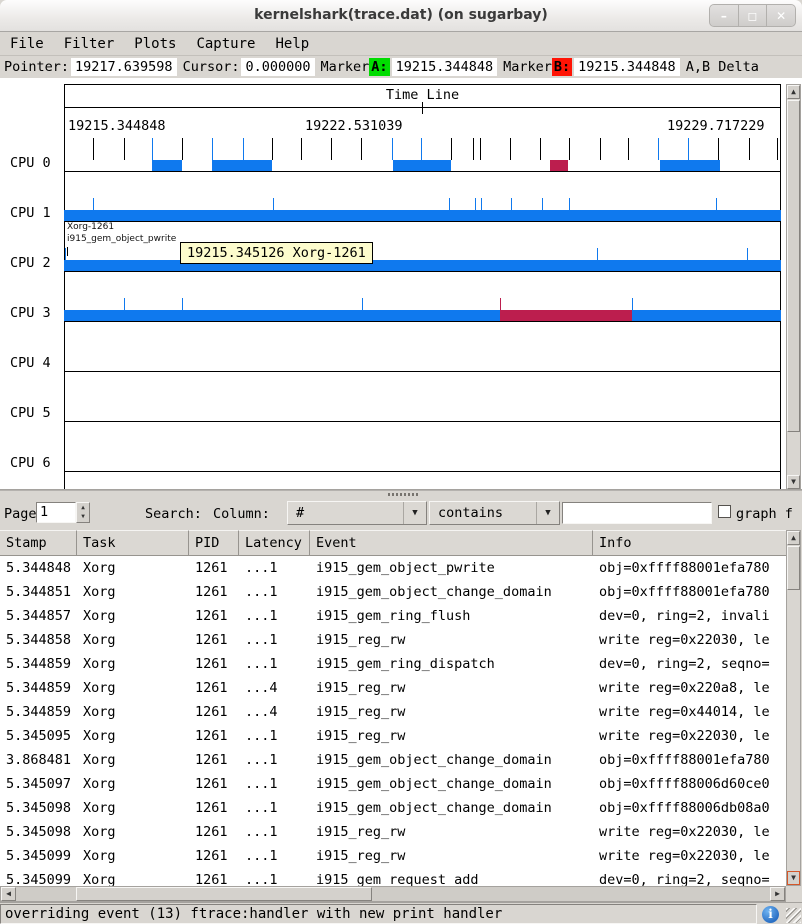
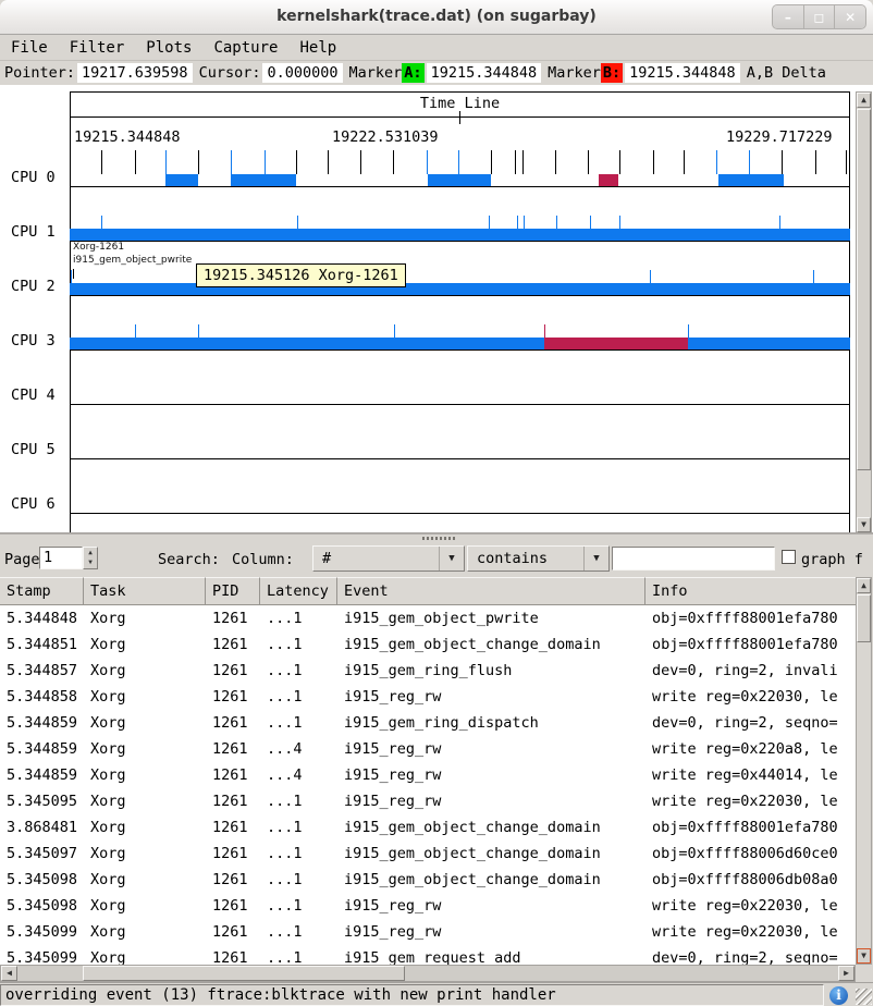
  kernelshark(trace.dat) (on sugarbay)
  –
  ◻
  ✕
  File
  Filter
  Plots
  Capture
  Help
  Pointer:
  19217.639598
  Cursor:
  0.000000
  Marker
  A:
  19215.344848
  Marker
  B:
  19215.344848
  A,B Delta
  Time Line
  19215.344848
  19222.531039
  19229.717229
  CPU 0
  CPU 1
  CPU 2
  CPU 3
  CPU 4
  CPU 5
  CPU 6
  Xorg-1261
  i915_gem_object_pwrite
  19215.345126 Xorg-1261
  ▲
  ▼
  Page
  1
  Search:
  Column:
  #
  ▼
  contains
  ▼
  graph f
  Stamp
  Task
  PID
  Latency
  Event
  Info
  5.344848
  Xorg
  1261
  ...1
  i915_gem_object_pwrite
  obj=0xffff88001efa780
  5.344851
  Xorg
  1261
  ...1
  i915_gem_object_change_domain
  obj=0xffff88001efa780
  5.344857
  Xorg
  1261
  ...1
  i915_gem_ring_flush
  dev=0, ring=2, invali
  5.344858
  Xorg
  1261
  ...1
  i915_reg_rw
  write reg=0x22030, le
  5.344859
  Xorg
  1261
  ...1
  i915_gem_ring_dispatch
  dev=0, ring=2, seqno=
  5.344859
  Xorg
  1261
  ...4
  i915_reg_rw
  write reg=0x220a8, le
  5.344859
  Xorg
  1261
  ...4
  i915_reg_rw
  write reg=0x44014, le
  5.345095
  Xorg
  1261
  ...1
  i915_reg_rw
  write reg=0x22030, le
  3.868481
  Xorg
  1261
  ...1
  i915_gem_object_change_domain
  obj=0xffff88001efa780
  5.345097
  Xorg
  1261
  ...1
  i915_gem_object_change_domain
  obj=0xffff88006d60ce0
  5.345098
  Xorg
  1261
  ...1
  i915_gem_object_change_domain
  obj=0xffff88006db08a0
  5.345098
  Xorg
  1261
  ...1
  i915_reg_rw
  write reg=0x22030, le
  5.345099
  Xorg
  1261
  ...1
  i915_reg_rw
  write reg=0x22030, le
  5.345099
  Xorg
  1261
  ...1
  i915_gem_request_add
  dev=0, ring=2, seqno=
  ▲
  ▼
  ◀
  ▶
- overriding event (13) ftrace:handler with new print handler
+ overriding event (13) ftrace:blktrace with new print handler
  i
